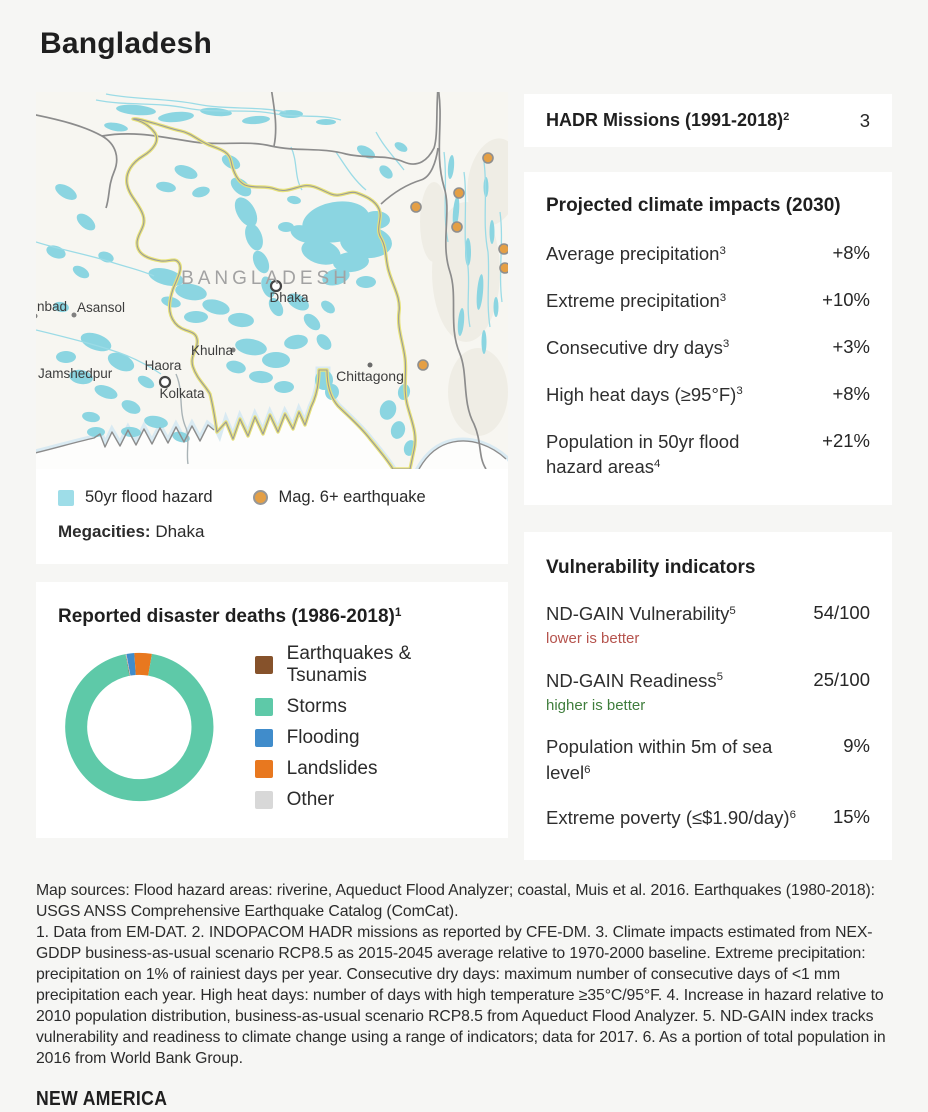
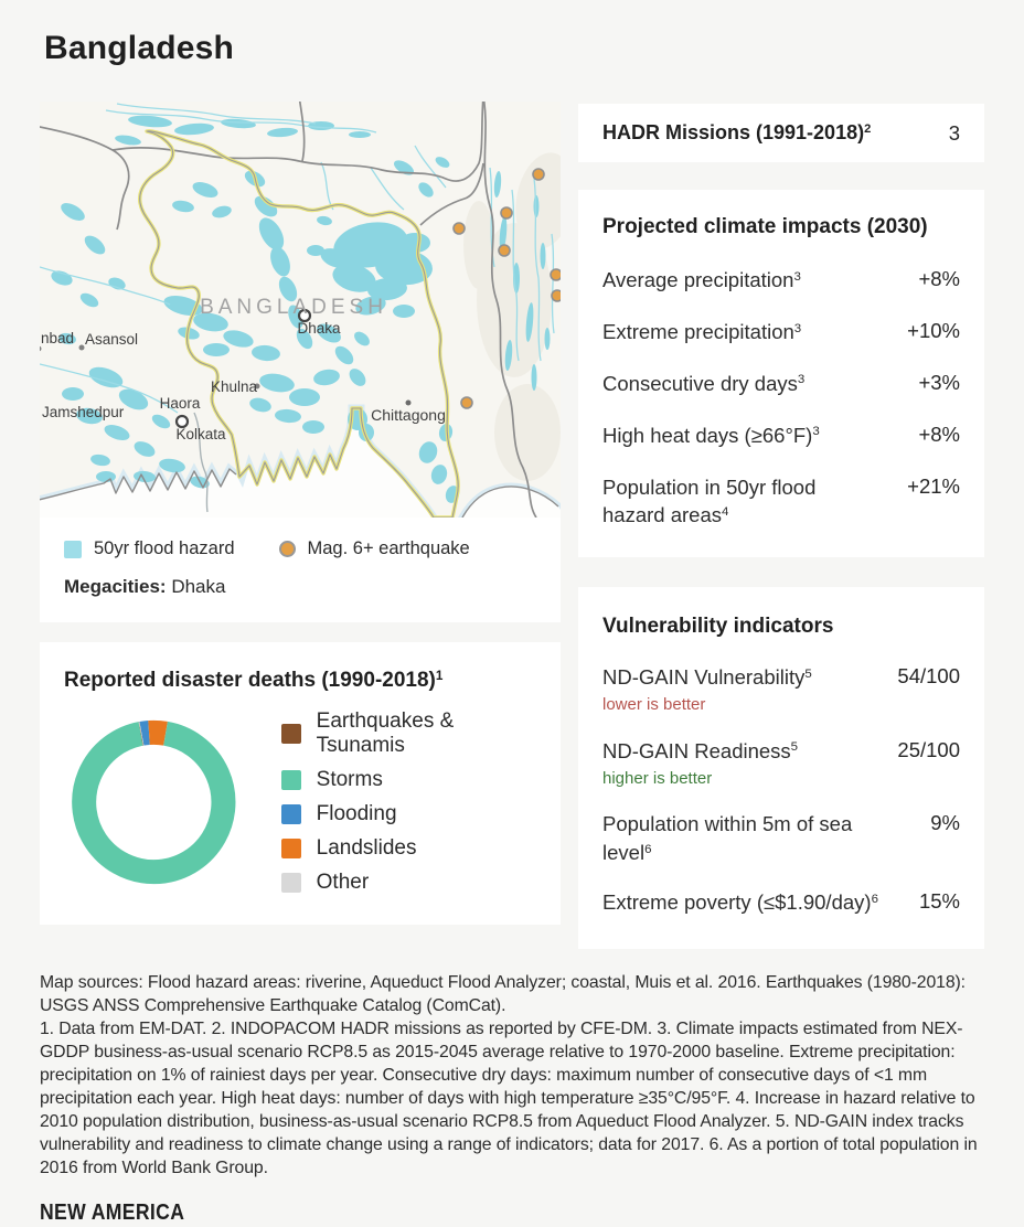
  Bangladesh
  BANGLADESH
  Dhaka
  Khulna
  Haora
  Kolkata
  Jamshedpur
  Asansol
  nbad
  Chittagong
  50yr flood hazard
  Mag. 6+ earthquake
  Megacities: Dhaka
- Reported disaster deaths (1986-2018)1
+ Reported disaster deaths (1990-2018)1
  Earthquakes & Tsunamis
  Storms
  Flooding
  Landslides
  Other
  HADR Missions (1991-2018)2
  3
  Projected climate impacts (2030)
  Average precipitation3
  +8%
  Extreme precipitation3
  +10%
  Consecutive dry days3
  +3%
- High heat days (≥95°F)3
+ High heat days (≥66°F)3
  +8%
  Population in 50yr flood hazard areas4
  +21%
  Vulnerability indicators
  ND-GAIN Vulnerability5
  54/100
  lower is better
  ND-GAIN Readiness5
  25/100
  higher is better
  Population within 5m of sea level6
  9%
  Extreme poverty (≤$1.90/day)6
  15%
  Map sources: Flood hazard areas: riverine, Aqueduct Flood Analyzer; coastal, Muis et al. 2016. Earthquakes (1980-2018): USGS ANSS Comprehensive Earthquake Catalog (ComCat).
  1. Data from EM-DAT. 2. INDOPACOM HADR missions as reported by CFE-DM. 3. Climate impacts estimated from NEX-GDDP business-as-usual scenario RCP8.5 as 2015-2045 average relative to 1970-2000 baseline. Extreme precipitation: precipitation on 1% of rainiest days per year. Consecutive dry days: maximum number of consecutive days of <1 mm precipitation each year. High heat days: number of days with high temperature ≥35°C/95°F. 4. Increase in hazard relative to 2010 population distribution, business-as-usual scenario RCP8.5 from Aqueduct Flood Analyzer. 5. ND-GAIN index tracks vulnerability and readiness to climate change using a range of indicators; data for 2017. 6. As a portion of total population in 2016 from World Bank Group.
  NEW AMERICA
